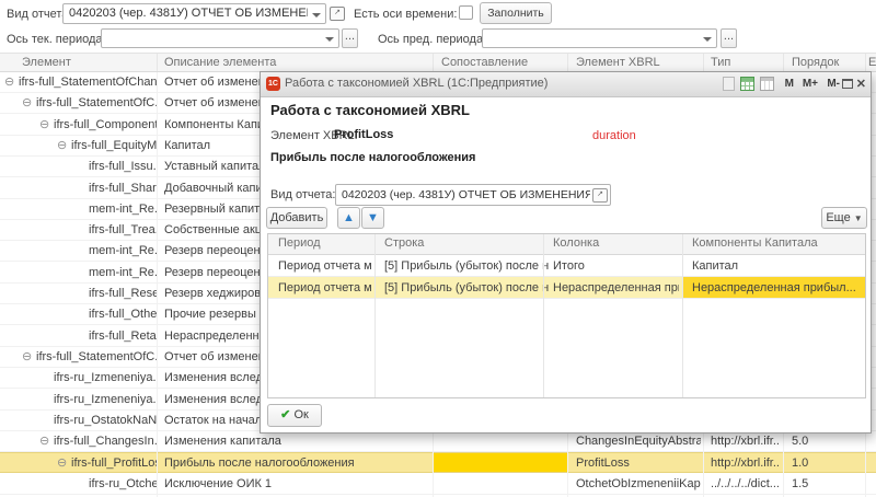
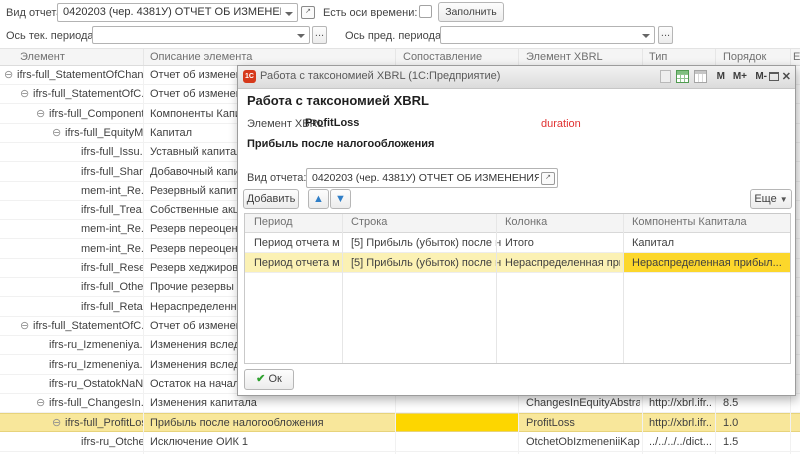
  Вид отчет
  0420203 (чер. 4381У) ОТЧЕТ ОБ ИЗМЕНЕ
  Есть оси времени:
  Ось тек. периода
  ...
  Ось пред. периода
  ...
  Элемент
  Описание элемента
  Сопоставление
  Элемент XBRL
  Тип
  Порядок
  Е
  ⊖
  ifrs-full_StatementOfChan
  Отчет об измене
  ⊖
  ifrs-full_StatementOfC
  Отчет об измене
  ⊖
  ifrs-full_Componen
  Компоненты Кап
  ⊖
  ifrs-full_EquityM
  Капитал
  ifrs-full_Issu.
  Уставный капита
  ifrs-full_Shar
  Добавочный кап
  mem-int_Re
  Резервный капит
  ifrs-full_Trea
  Собственные акц
  mem-int_Re
  Резерв переоцен
  mem-int_Re
  Резерв переоцен
  ifrs-full_Res
  Резерв хеджиров
  ifrs-full_Othe
  Прочие резервы
  ifrs-full_Reta
  Нераспределенн
  ⊖
  ifrs-full_StatementOfC
  Отчет об измене
  ifrs-ru_Izmeneniya.
  Изменения всле
  ifrs-ru_Izmeneniya.
  Изменения всле
  ifrs-ru_OstatokNaN
  Остаток на нача
  ⊖
  ifrs-full_ChangesIn
  Изменения капитала
  ChangesInEquityAbstra
  http://xbrl.ifr..
- 5.0
+ 8.5
  ⊖
  ifrs-full_ProfitLo
  Прибыль после налогообложения
  ProfitLoss
  http://xbrl.ifr..
  1.0
  ifrs-ru_Otche
  Исключение ОИК 1
  OtchetObIzmeneniiKap
  ../../../../dict...
  1.5
  Работа с таксономией XBRL (1С:Предприятие)
  M
  M+
  M-
  ✕
  Работа с таксономией XBRL
  Элемент XBRL:
  ProfitLoss
  duration
  Прибыль после налогообложения
  Вид отчета:
  0420203 (чер. 4381У) ОТЧЕТ ОБ ИЗМЕНЕНИЯ
  Добавить
  ▲
  ▼
  Еще ▼
  Период
  Строка
  Колонка
  Компоненты Капитала
  Период отчета м
  [5] Прибыль (убыток) после н
  Итого
  Капитал
  Период отчета м
  [5] Прибыль (убыток) после н
  Нераспределенная пр
  Нераспределенная прибыл...
  ✔ Ок
